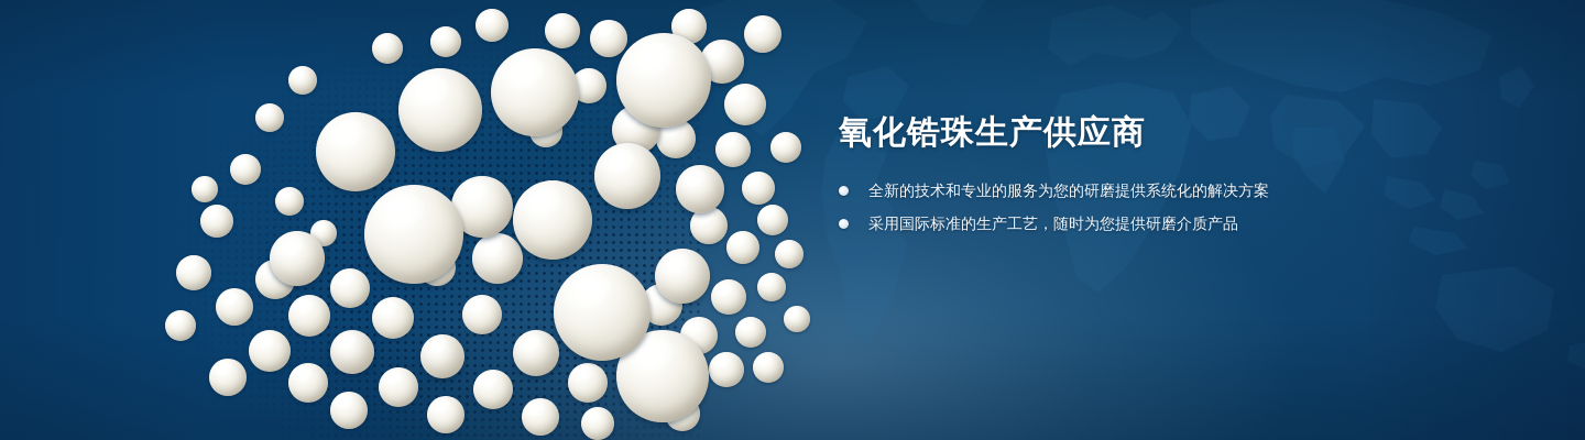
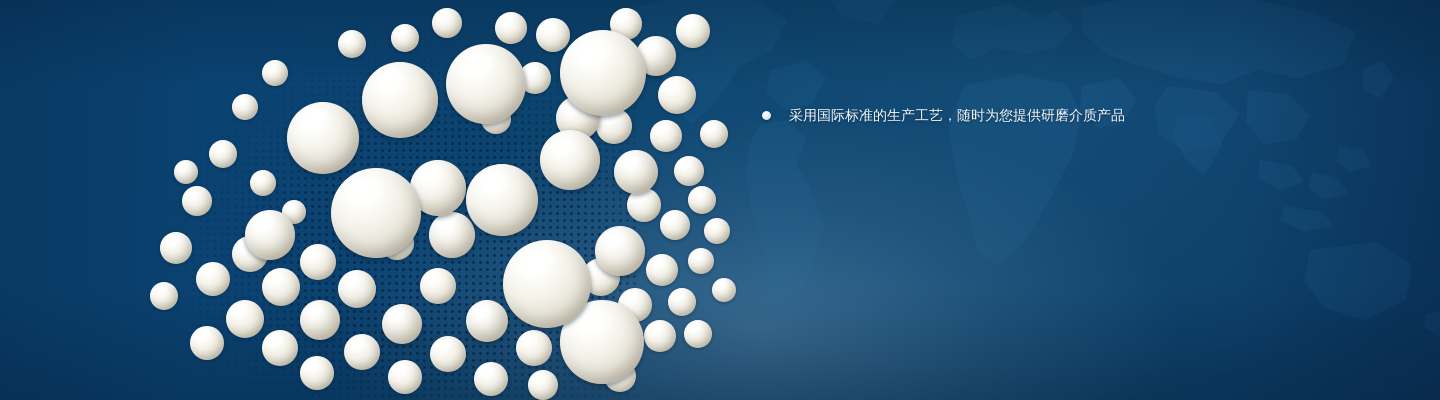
- 氧化锆珠生产供应商
- 全新的技术和专业的服务为您的研磨提供系统化的解决方案
  采用国际标准的生产工艺，随时为您提供研磨介质产品
